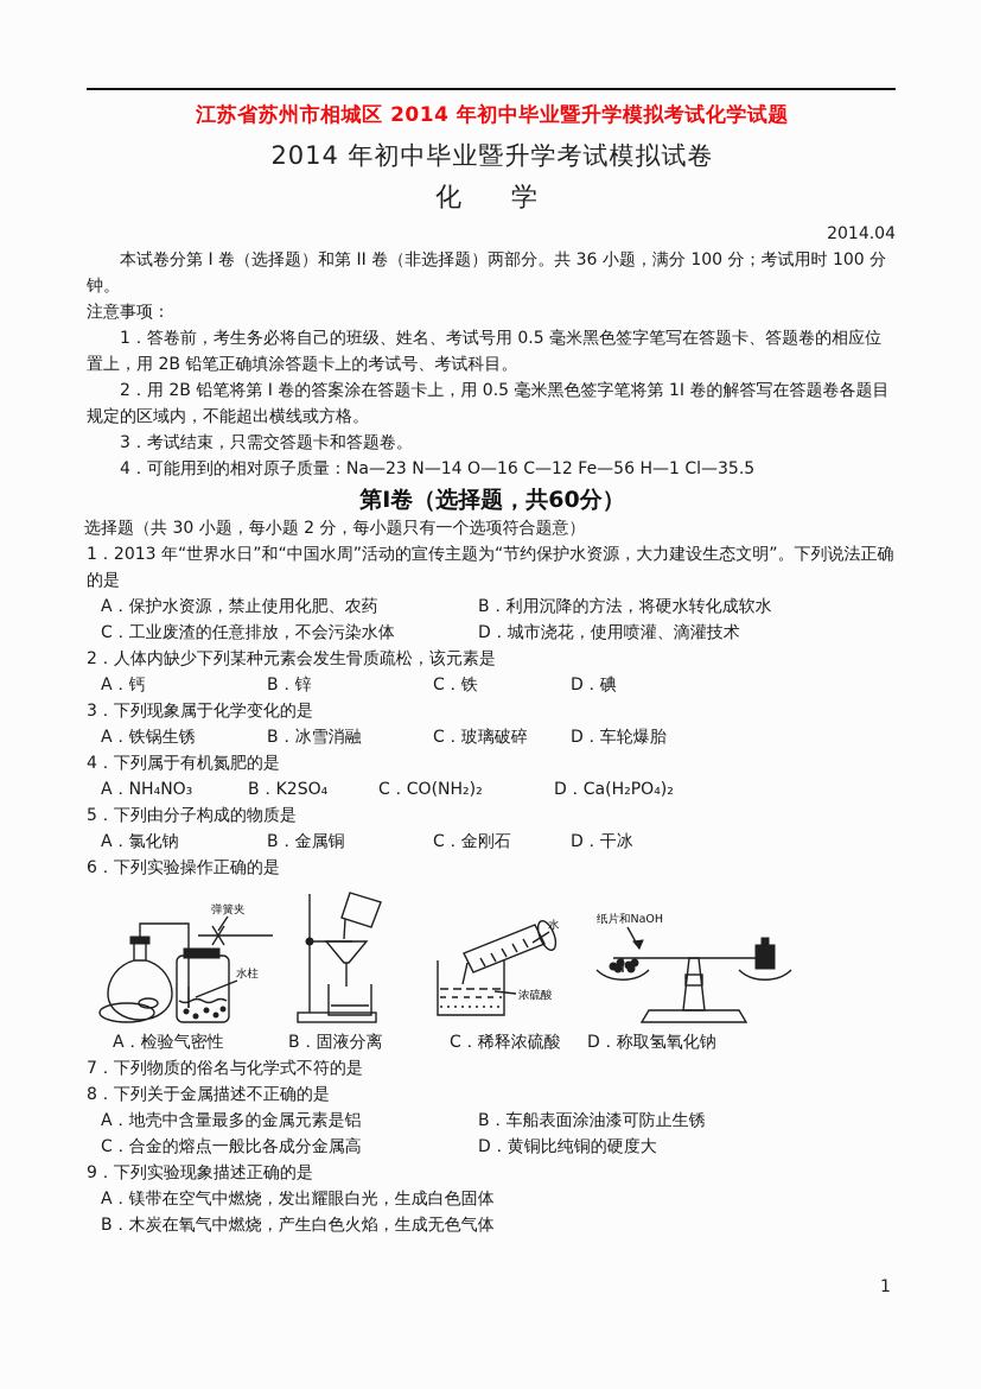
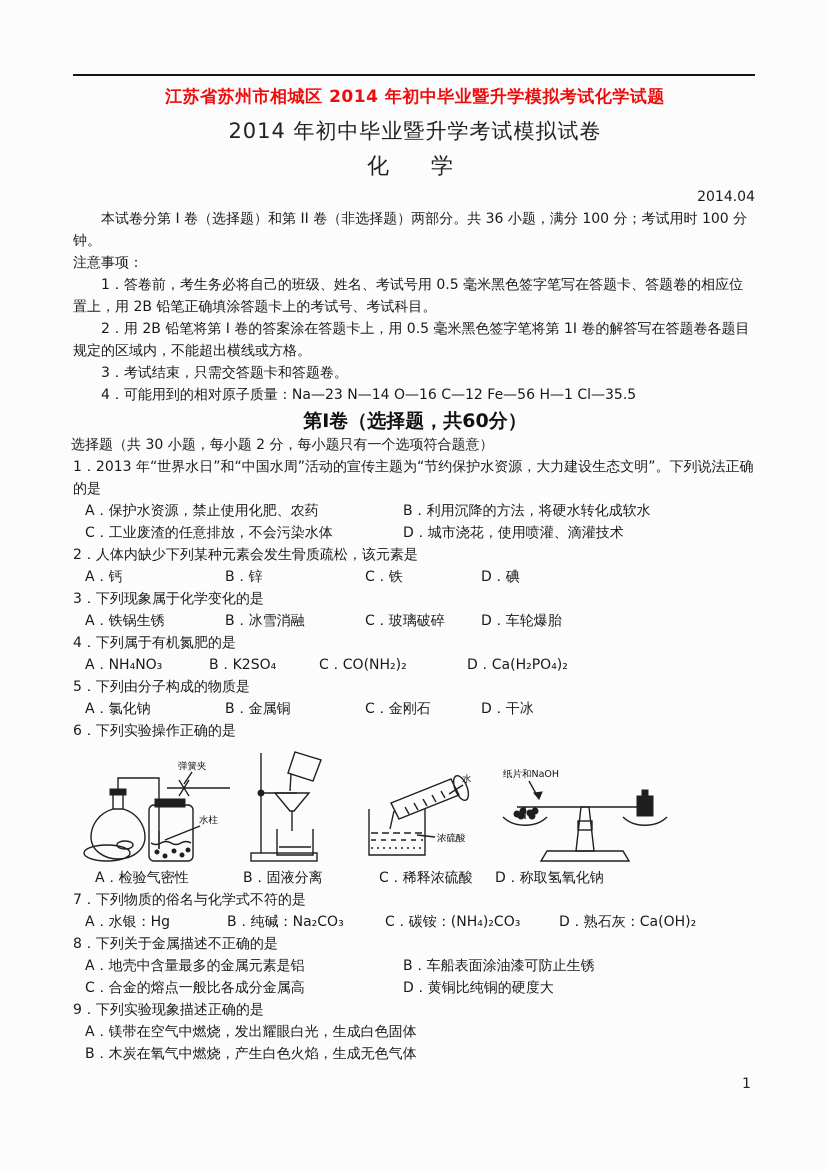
  江苏省苏州市相城区 2014 年初中毕业暨升学模拟考试化学试题
  2014 年初中毕业暨升学考试模拟试卷
  化 学
  2014.04
  本试卷分第 I 卷（选择题）和第 II 卷（非选择题）两部分。共 36 小题，满分 100 分；考试用时 100 分钟。
  注意事项：
  1．答卷前，考生务必将自己的班级、姓名、考试号用 0.5 毫米黑色签字笔写在答题卡、答题卷的相应位置上，用 2B 铅笔正确填涂答题卡上的考试号、考试科目。
  2．用 2B 铅笔将第 I 卷的答案涂在答题卡上，用 0.5 毫米黑色签字笔将第 1I 卷的解答写在答题卷各题目规定的区域内，不能超出横线或方格。
  3．考试结束，只需交答题卡和答题卷。
  4．可能用到的相对原子质量：Na—23 N—14 O—16 C—12 Fe—56 H—1 Cl—35.5
  第I卷（选择题，共60分）
  选择题（共 30 小题，每小题 2 分，每小题只有一个选项符合题意）
  1．2013 年“世界水日”和“中国水周”活动的宣传主题为“节约保护水资源，大力建设生态文明”。下列说法正确的是
  A．保护水资源，禁止使用化肥、农药
  B．利用沉降的方法，将硬水转化成软水
  C．工业废渣的任意排放，不会污染水体
  D．城市浇花，使用喷灌、滴灌技术
  2．人体内缺少下列某种元素会发生骨质疏松，该元素是
  A．钙
  B．锌
  C．铁
  D．碘
  3．下列现象属于化学变化的是
  A．铁锅生锈
  B．冰雪消融
  C．玻璃破碎
  D．车轮爆胎
  4．下列属于有机氮肥的是
  A．NH₄NO₃
  B．K2SO₄
  C．CO(NH₂)₂
  D．Ca(H₂PO₄)₂
  5．下列由分子构成的物质是
  A．氯化钠
  B．金属铜
  C．金刚石
  D．干冰
  6．下列实验操作正确的是
  弹簧夹
  水柱
  水
  浓硫酸
  纸片和NaOH
  A．检验气密性
  B．固液分离
  C．稀释浓硫酸
  D．称取氢氧化钠
  7．下列物质的俗名与化学式不符的是
+ A．水银：Hg
+ B．纯碱：Na₂CO₃
+ C．碳铵：(NH₄)₂CO₃
+ D．熟石灰：Ca(OH)₂
  8．下列关于金属描述不正确的是
  A．地壳中含量最多的金属元素是铝
  B．车船表面涂油漆可防止生锈
  C．合金的熔点一般比各成分金属高
  D．黄铜比纯铜的硬度大
  9．下列实验现象描述正确的是
  A．镁带在空气中燃烧，发出耀眼白光，生成白色固体
  B．木炭在氧气中燃烧，产生白色火焰，生成无色气体
  1
